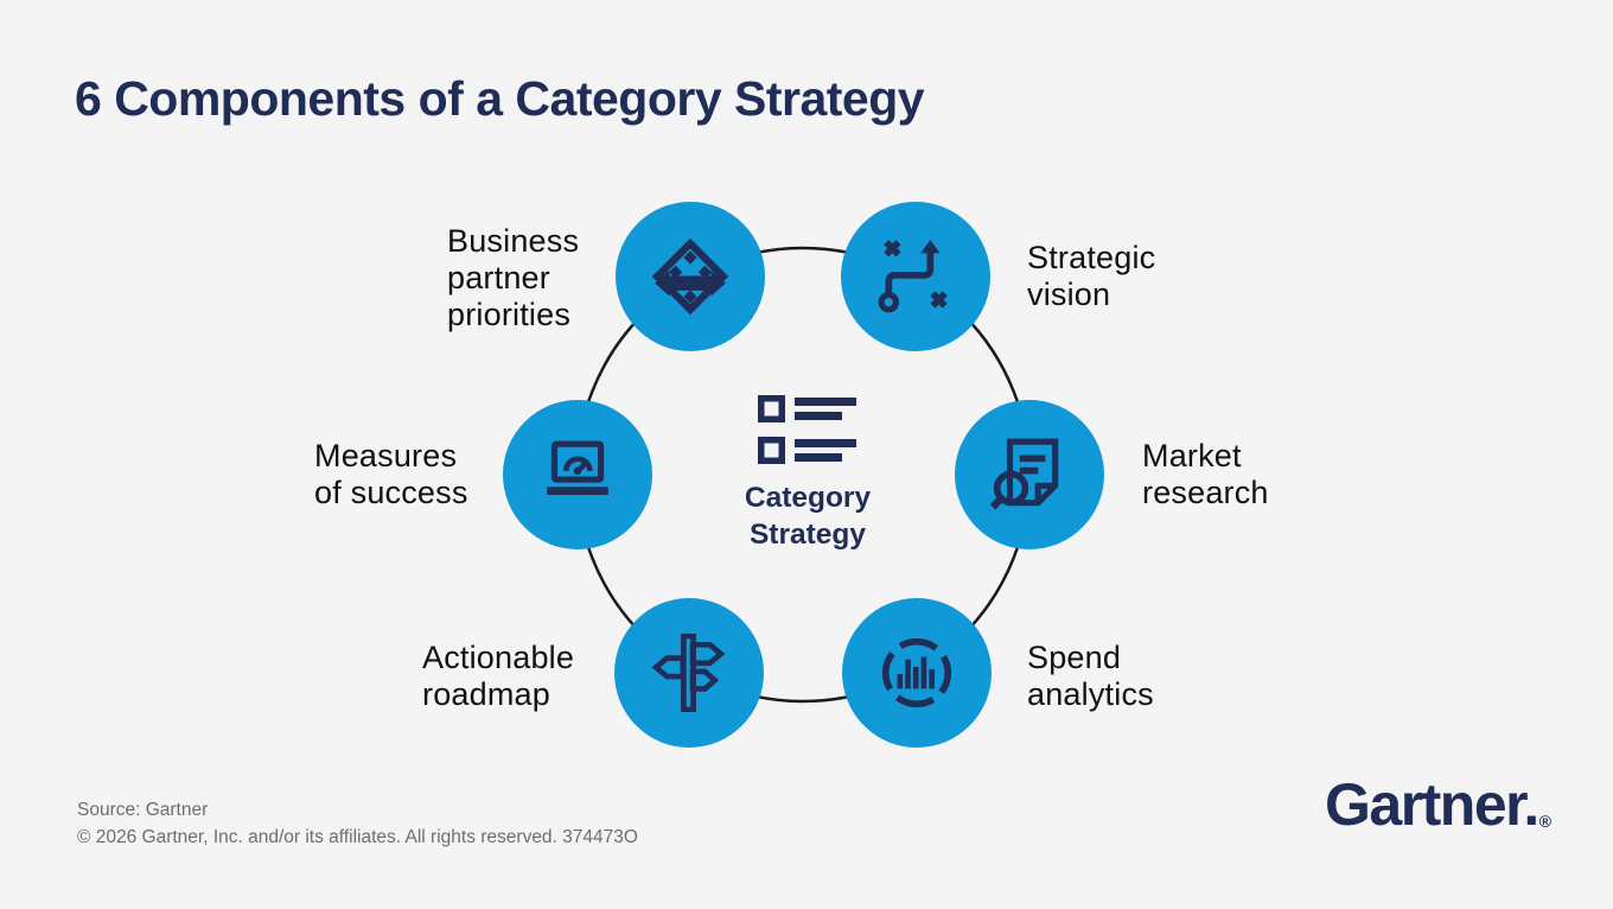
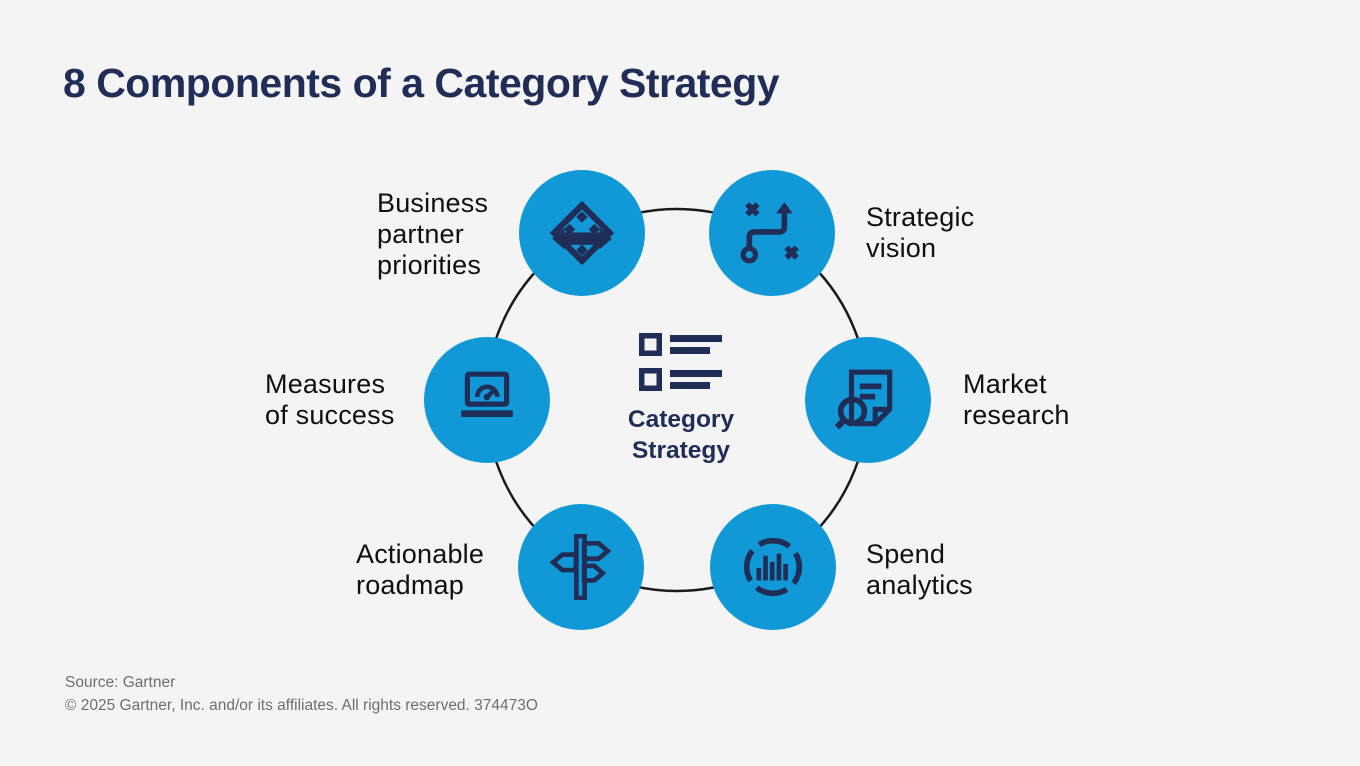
- 6 Components of a Category Strategy
+ 8 Components of a Category Strategy
  Category
  Strategy
  Business
  partner
  priorities
  Strategic
  vision
  Market
  research
  Spend
  analytics
  Actionable
  roadmap
  Measures
  of success
  Source: Gartner
- © 2026 Gartner, Inc. and/or its affiliates. All rights reserved. 374473O
+ © 2025 Gartner, Inc. and/or its affiliates. All rights reserved. 374473O
- Gartner.®
